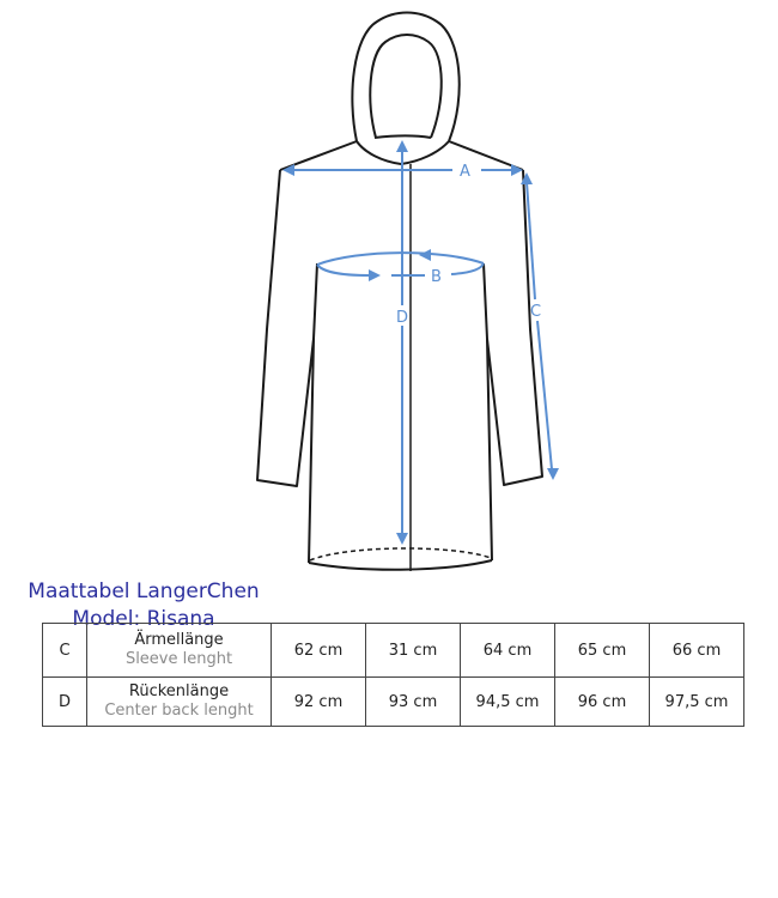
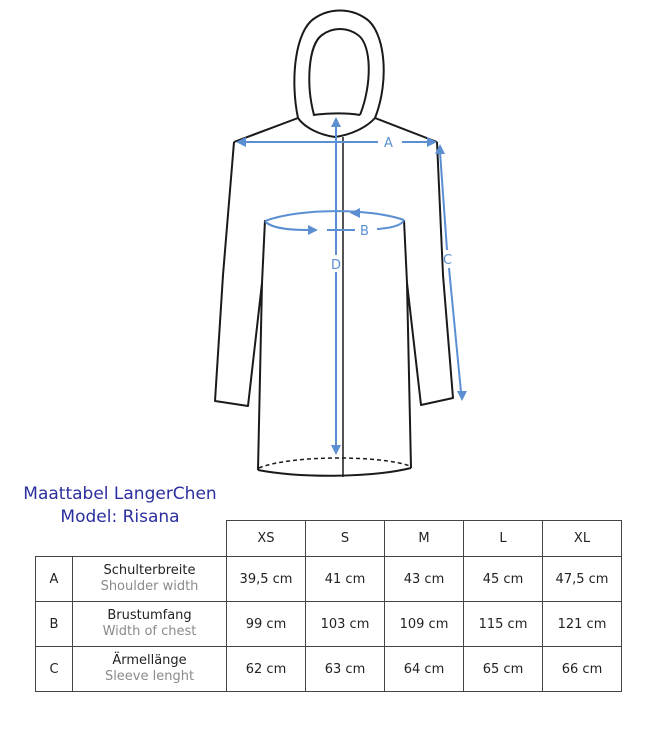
  A
  B
  C
  D
  Maattabel LangerChen
  Model: Risana
+ 		XS	S	M	L	XL
+ A	Schulterbreite Shoulder width	39,5 cm	41 cm	43 cm	45 cm	47,5 cm
+ B	Brustumfang Width of chest	99 cm	103 cm	109 cm	115 cm	121 cm
- C	Ärmellänge Sleeve lenght	62 cm	31 cm	64 cm	65 cm	66 cm
+ C	Ärmellänge Sleeve lenght	62 cm	63 cm	64 cm	65 cm	66 cm
- D	Rückenlänge Center back lenght	92 cm	93 cm	94,5 cm	96 cm	97,5 cm
